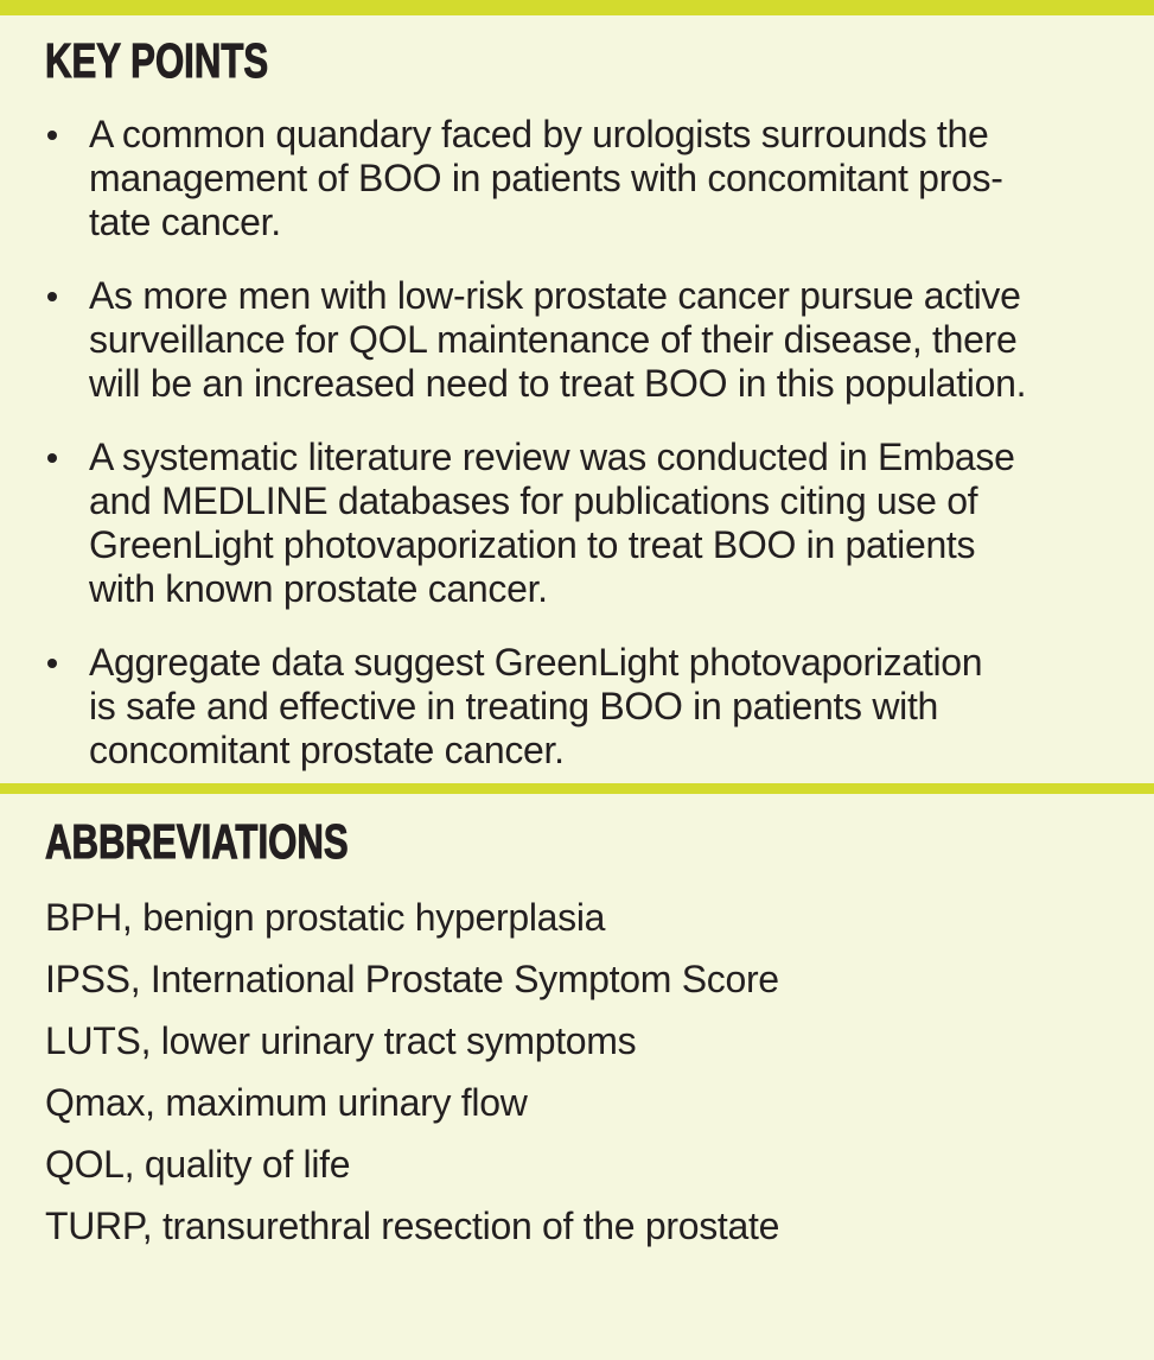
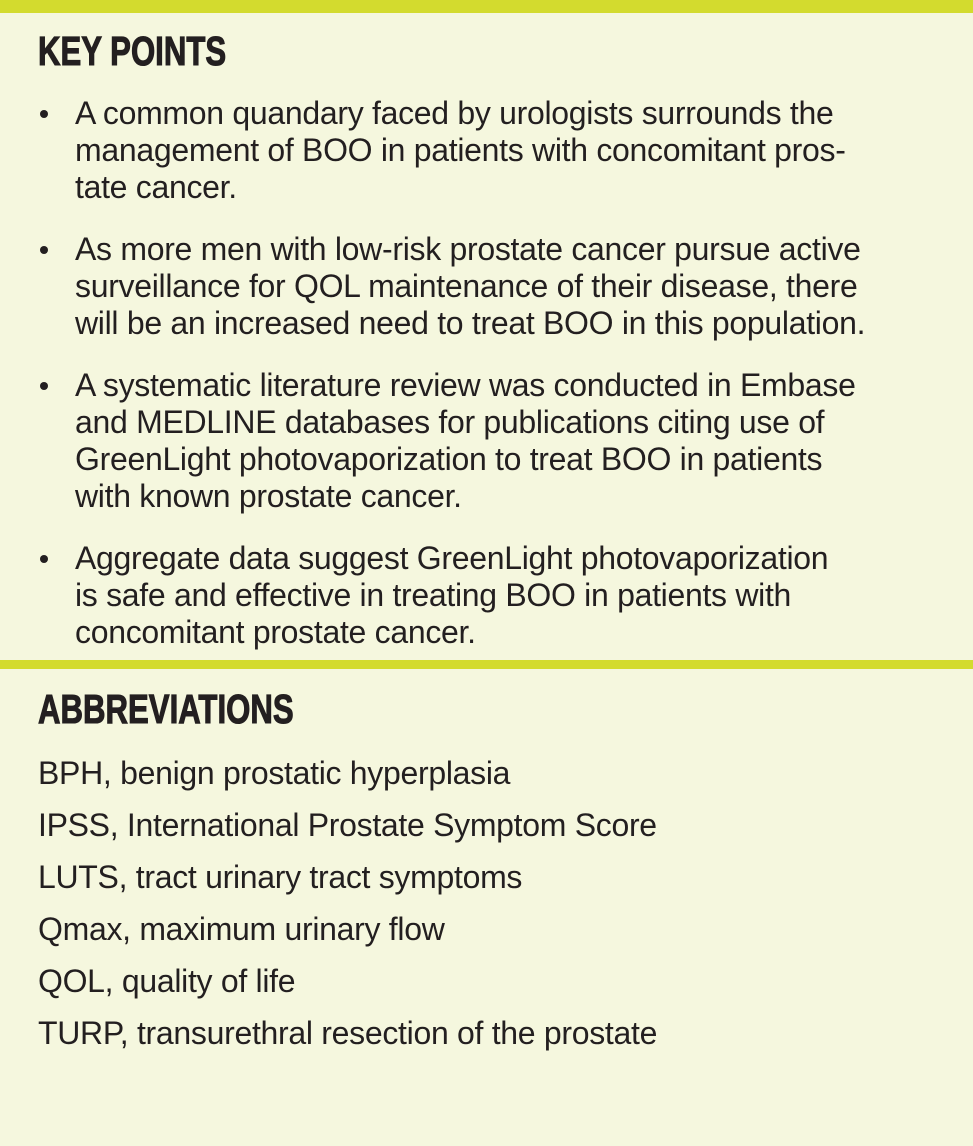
  KEY POINTS
  A common quandary faced by urologists surrounds the
  management of BOO in patients with concomitant pros-
  tate cancer.
  As more men with low-risk prostate cancer pursue active
  surveillance for QOL maintenance of their disease, there
  will be an increased need to treat BOO in this population.
  A systematic literature review was conducted in Embase
  and MEDLINE databases for publications citing use of
  GreenLight photovaporization to treat BOO in patients
  with known prostate cancer.
  Aggregate data suggest GreenLight photovaporization
  is safe and effective in treating BOO in patients with
  concomitant prostate cancer.
  ABBREVIATIONS
  BPH, benign prostatic hyperplasia
  IPSS, International Prostate Symptom Score
- LUTS, lower urinary tract symptoms
+ LUTS, tract urinary tract symptoms
  Qmax, maximum urinary flow
  QOL, quality of life
  TURP, transurethral resection of the prostate
